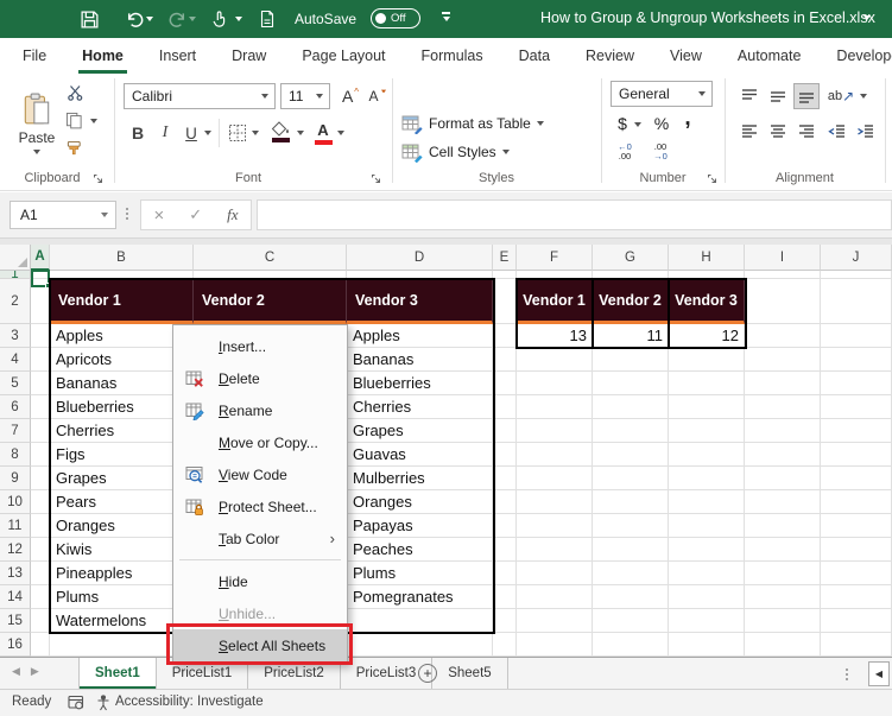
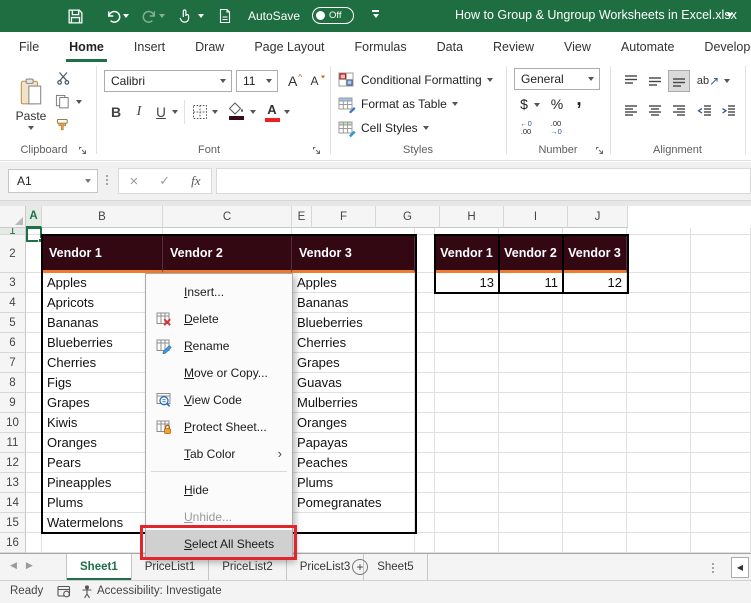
  AutoSave
  Off
  How to Group & Ungroup Worksheets in Excel.xlsx
  File
  Home
  Insert
  Draw
  Page Layout
  Formulas
  Data
  Review
  View
  Automate
  Develop
  Paste
  Clipboard
  Calibri
  11
  A
  ^
  A
  B
  I
  U
  A
  Font
+ Conditional Formatting
  Format as Table
  Cell Styles
  Styles
  General
  $
  %
  ,
  ←0
  .00
  .00
  →0
  Number
  ab
  ↗
  Alignment
  A1
  ×
  ✓
  fx
  A
  B
  C
- D
  E
  F
  G
  H
  I
  J
  1
  2
  Vendor 1
  Vendor 2
  Vendor 3
  Vendor 1
  Vendor 2
  Vendor 3
  3
  Apples
  Apples
  13
  11
  12
  4
  Apricots
  Bananas
  5
  Bananas
  Blueberries
  6
  Blueberries
  Cherries
  7
  Cherries
  Grapes
  8
  Figs
  Guavas
  9
  Grapes
  Mulberries
  10
- Pears
+ Kiwis
  Oranges
  11
  Oranges
  Papayas
  12
- Kiwis
+ Pears
  Peaches
  13
  Pineapples
  Plums
  14
  Plums
  Pomegranates
  15
  Watermelons
  16
  Insert...
  Delete
  Rename
  Move or Copy...
  View Code
  Protect Sheet...
  Tab Color
  ›
  Hide
  Unhide...
  Select All Sheets
  ◀▶
  Sheet1
  PriceList1
  PriceList2
  PriceList3
  Sheet5
  +
  ◀
  Ready
  Accessibility: Investigate
